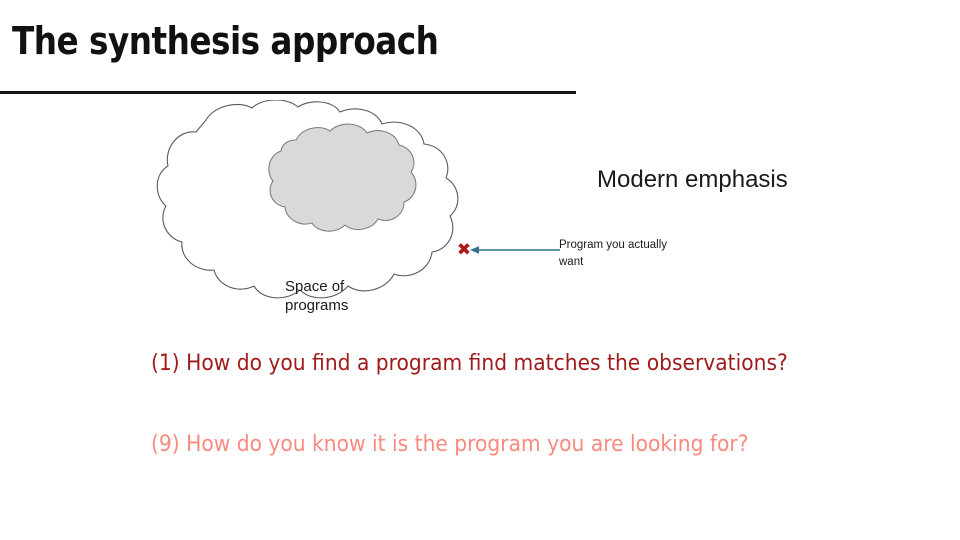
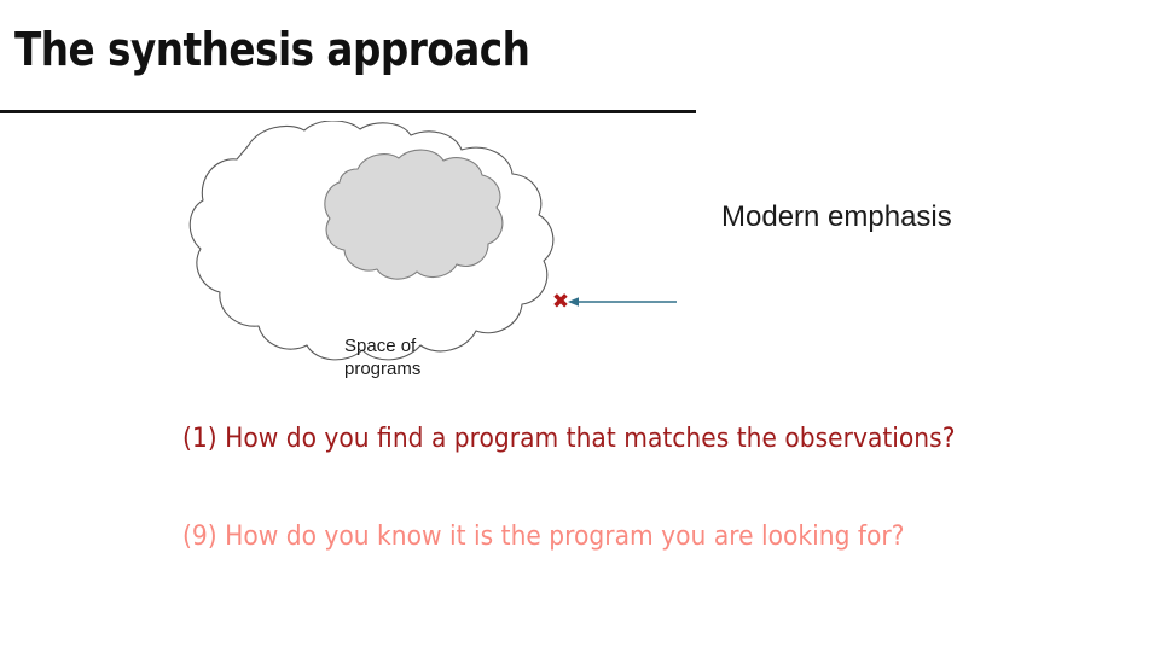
  The synthesis approach
  Space of programs
  ✖
- Program you actually
- want
  Modern emphasis
- (1) How do you find a program find matches the observations?
+ (1) How do you find a program that matches the observations?
  (9) How do you know it is the program you are looking for?
